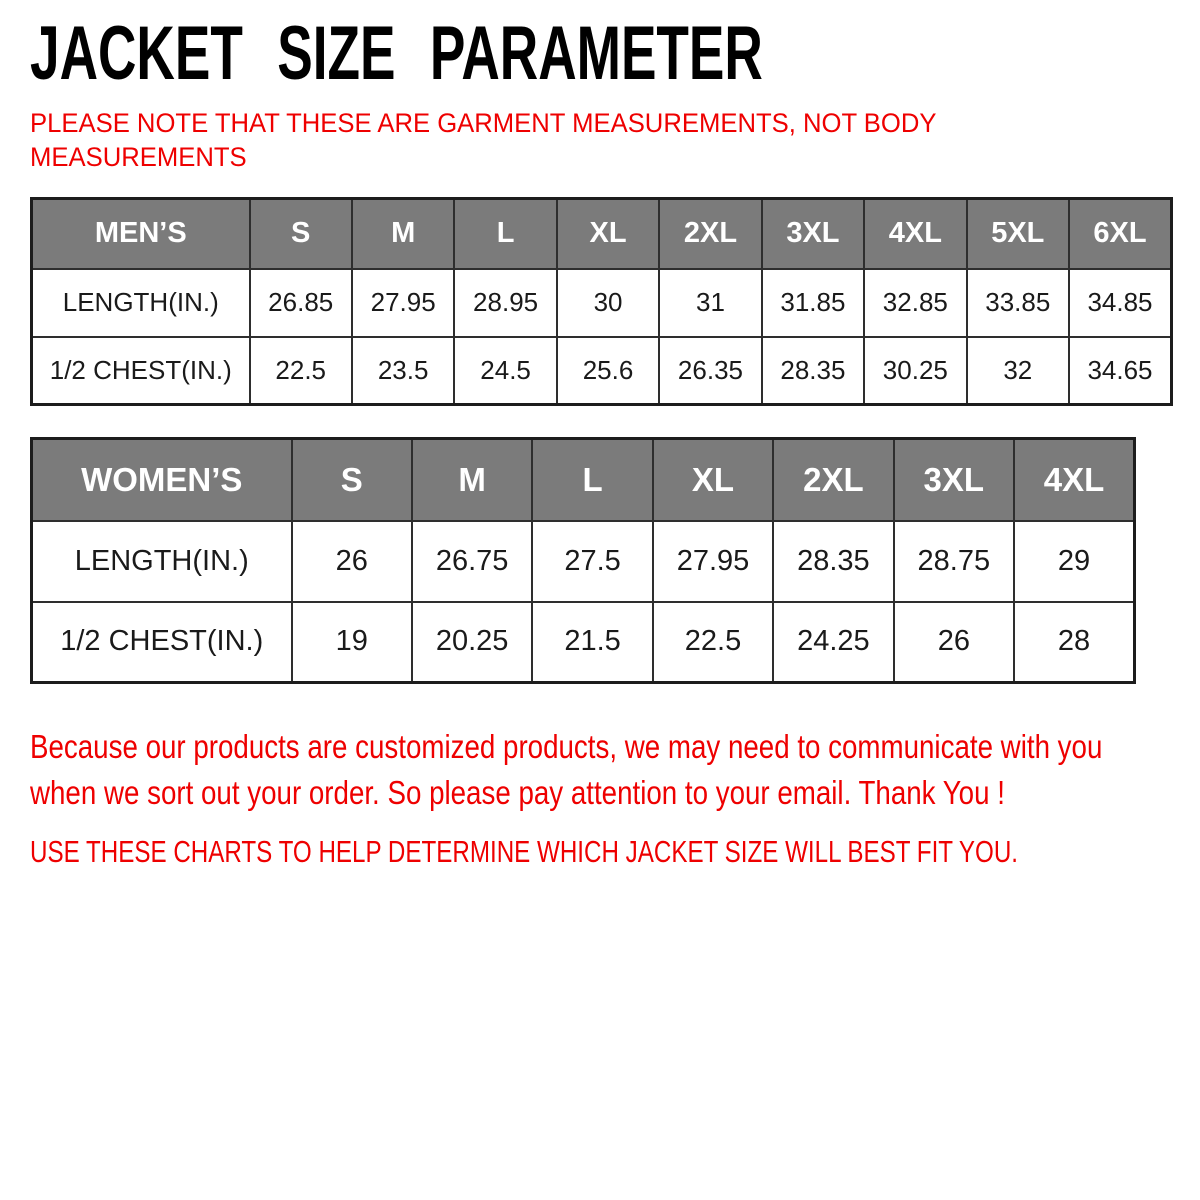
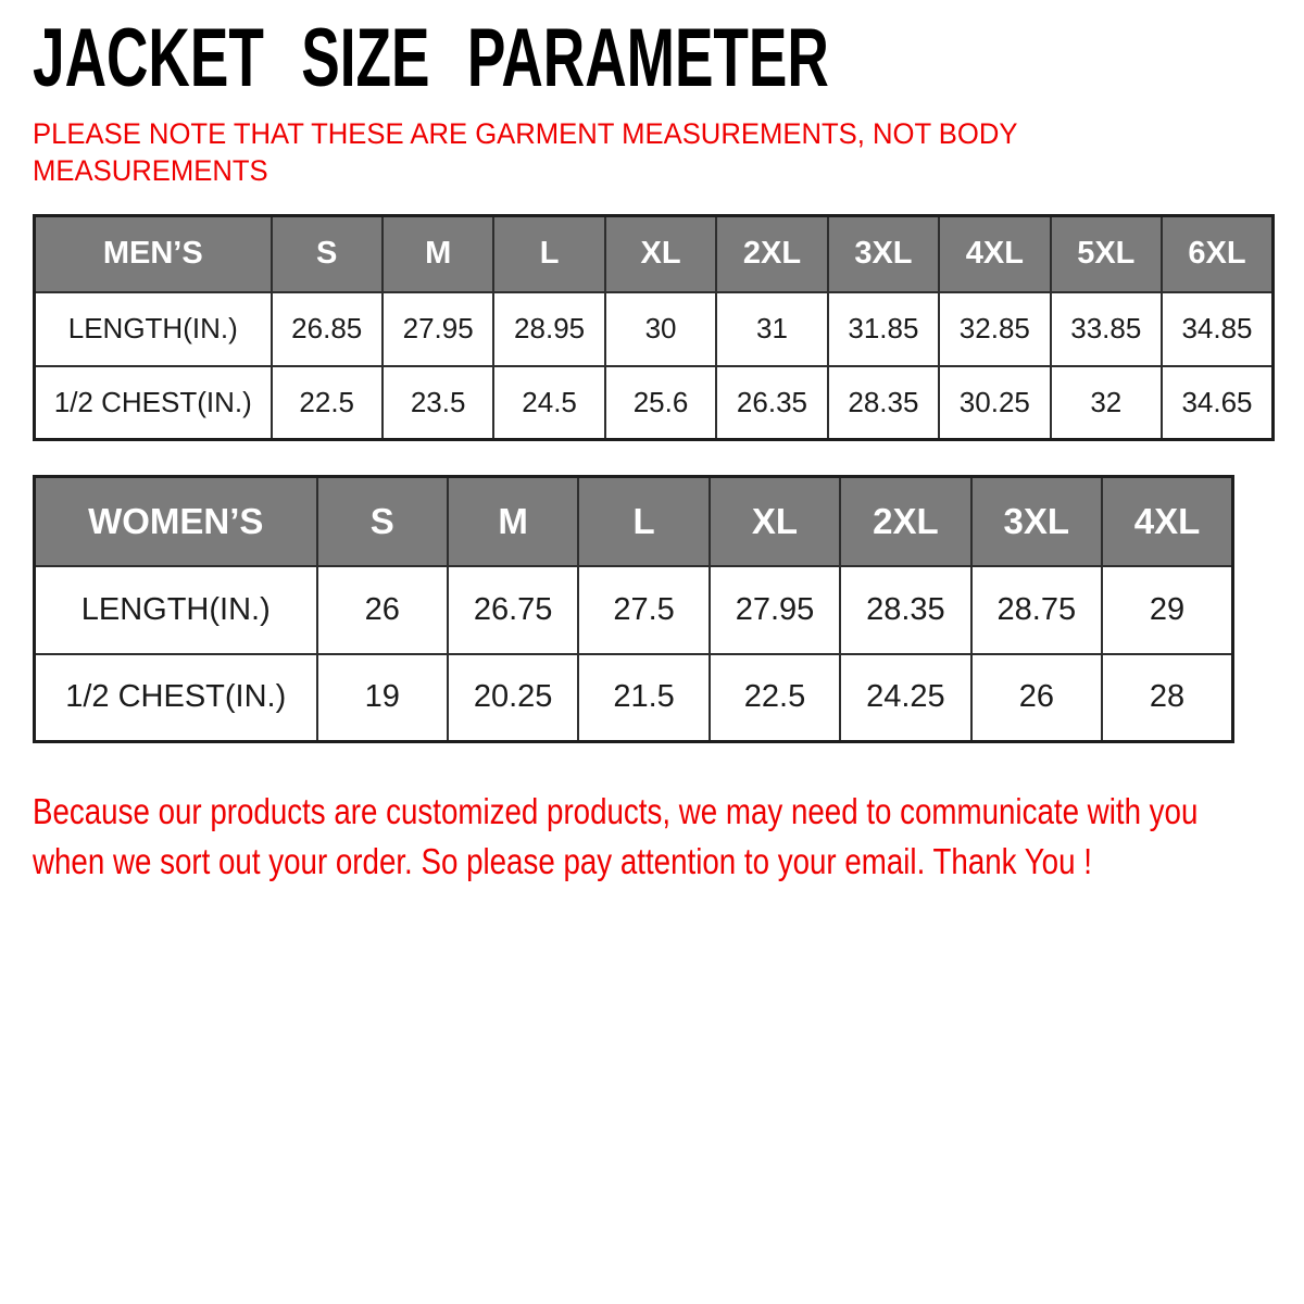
  JACKET SIZE PARAMETER
  PLEASE NOTE THAT THESE ARE GARMENT MEASUREMENTS, NOT BODY
  MEASUREMENTS
  MEN’S	S	M	L	XL	2XL	3XL	4XL	5XL	6XL
  LENGTH(IN.)	26.85	27.95	28.95	30	31	31.85	32.85	33.85	34.85
  1/2 CHEST(IN.)	22.5	23.5	24.5	25.6	26.35	28.35	30.25	32	34.65
  WOMEN’S	S	M	L	XL	2XL	3XL	4XL
  LENGTH(IN.)	26	26.75	27.5	27.95	28.35	28.75	29
  1/2 CHEST(IN.)	19	20.25	21.5	22.5	24.25	26	28
  Because our products are customized products, we may need to communicate with you
  when we sort out your order. So please pay attention to your email. Thank You !
- USE THESE CHARTS TO HELP DETERMINE WHICH JACKET SIZE WILL BEST FIT YOU.
